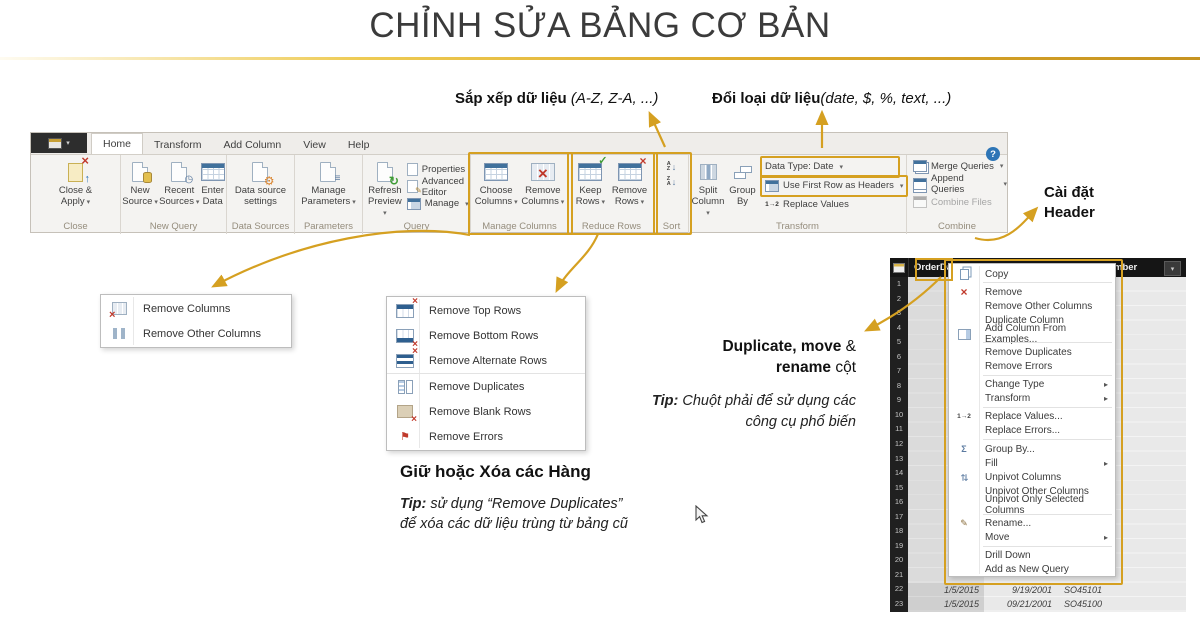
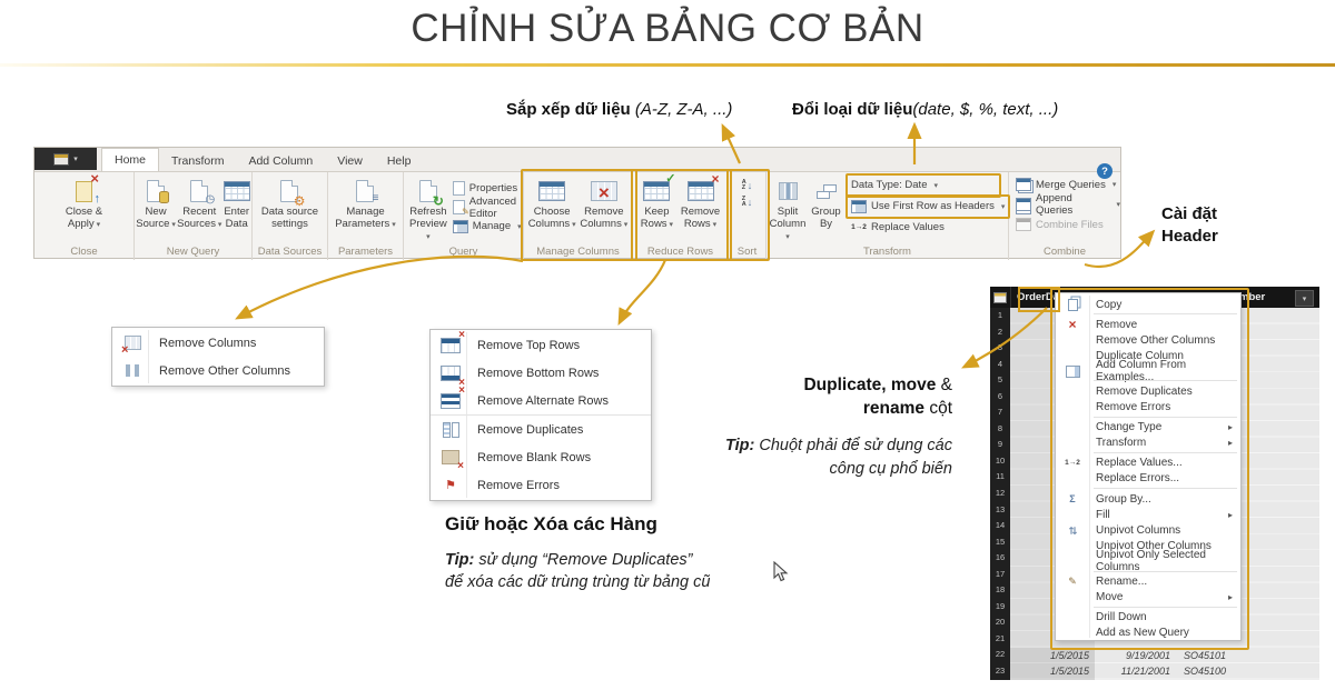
  CHỈNH SỬA BẢNG CƠ BẢN
  Sắp xếp dữ liệu (A-Z, Z-A, ...)
  Đổi loại dữ liệu(date, $, %, text, ...)
  Cài đặt Header
  Home
  Transform
  Add Column
  View
  Help
  Close &
  Apply
  Close
  New
  Source
  Recent
  Sources
  Enter
  Data
  New Query
  Data source
  settings
  Data Sources
  Manage
  Parameters
  Parameters
  Refresh
  Preview
  Properties
  Advanced Editor
  Manage
  Query
  Choose
  Columns
  Remove
  Columns
  Manage Columns
  Keep
  Rows
  Remove
  Rows
  Reduce Rows
  Sort
  Split
  Column
  Group
  By
  Data Type: Date
  Use First Row as Headers
  Replace Values
  Transform
  Merge Queries
  Append Queries
  Combine Files
  Combine
  Remove Columns
  Remove Other Columns
  Remove Top Rows
  Remove Bottom Rows
  Remove Alternate Rows
  Remove Duplicates
  Remove Blank Rows
  Remove Errors
  Giữ hoặc Xóa các Hàng
- Tip: sử dụng “Remove Duplicates” để xóa các dữ liệu trùng từ bảng cũ
+ Tip: sử dụng “Remove Duplicates” để xóa các dữ trùng trùng từ bảng cũ
  Duplicate, move &
  rename cột
  Tip: Chuột phải để sử dụng các công cụ phổ biến
  OrderD
  mber
  1
  2
  4
  5
  6
  7
  8
  9
  10
  11
  12
  13
  14
  15
  16
  17
  18
  19
  20
  21
  22
  23
  1/5/2015
  9/19/2001
  SO45101
  1/5/2015
- 09/21/2001
+ 11/21/2001
  SO45100
  Copy
  Remove
  Remove Other Columns
  Duplicate Column
  Add Column From Examples...
  Remove Duplicates
  Remove Errors
  Change Type
  ▸
  Transform
  ▸
  Replace Values...
  Replace Errors...
  Group By...
  Fill
  ▸
  Unpivot Columns
  Unpivot Other Columns
  Unpivot Only Selected Columns
  Rename...
  Move
  ▸
  Drill Down
  Add as New Query
